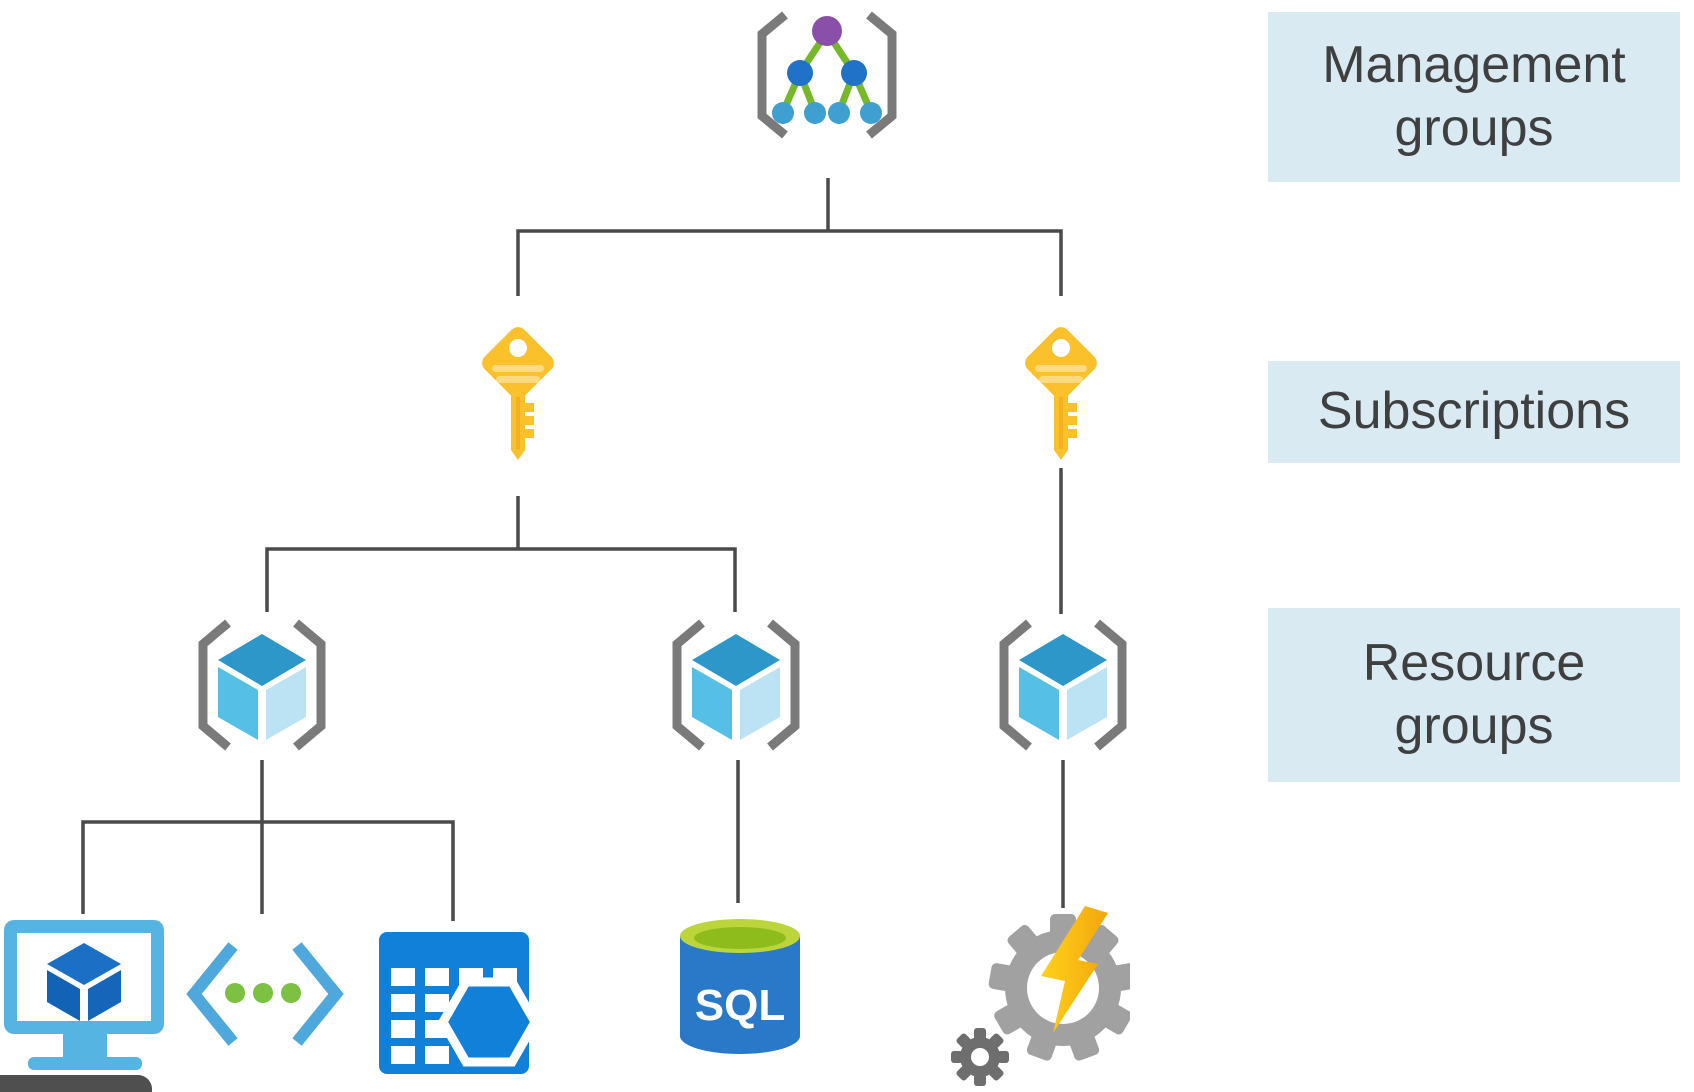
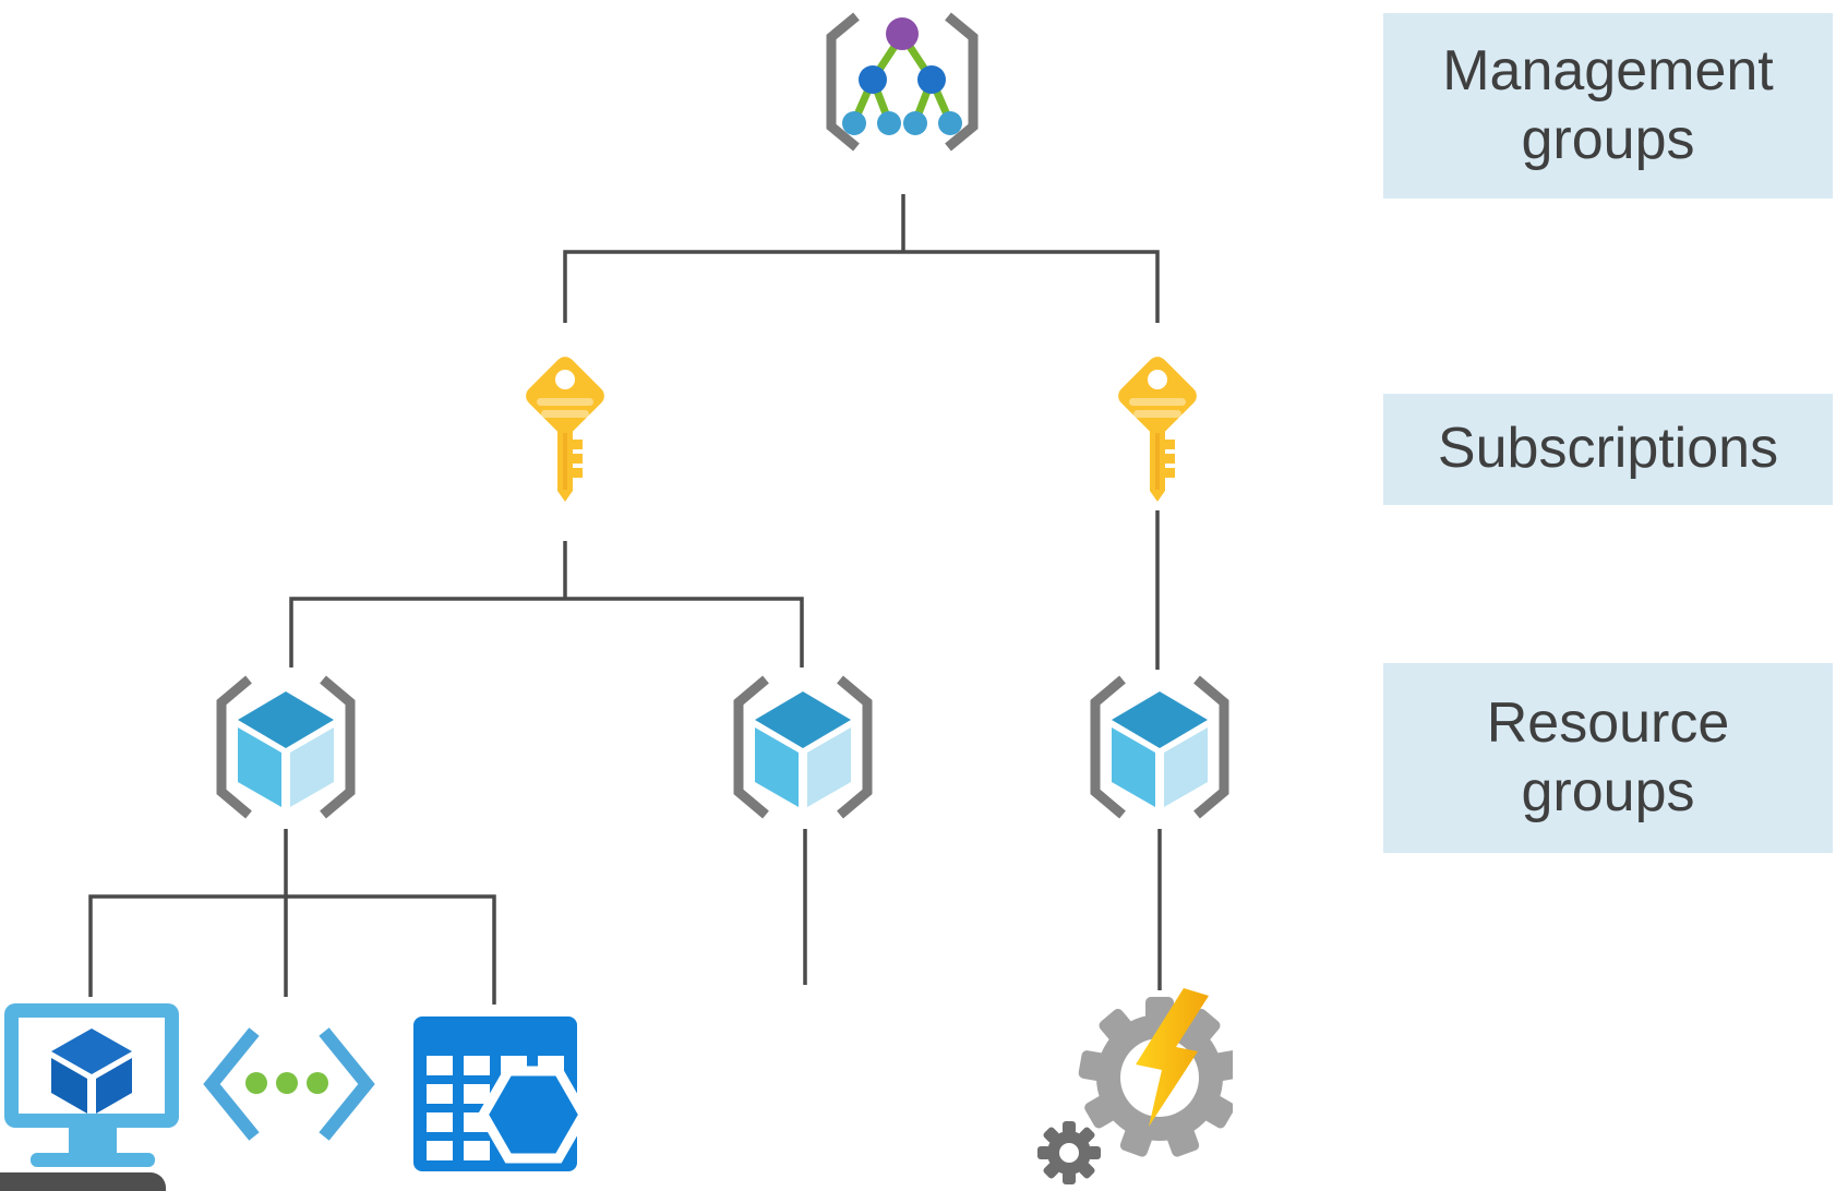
- SQL
  Management groups
  Subscriptions
  Resource groups
